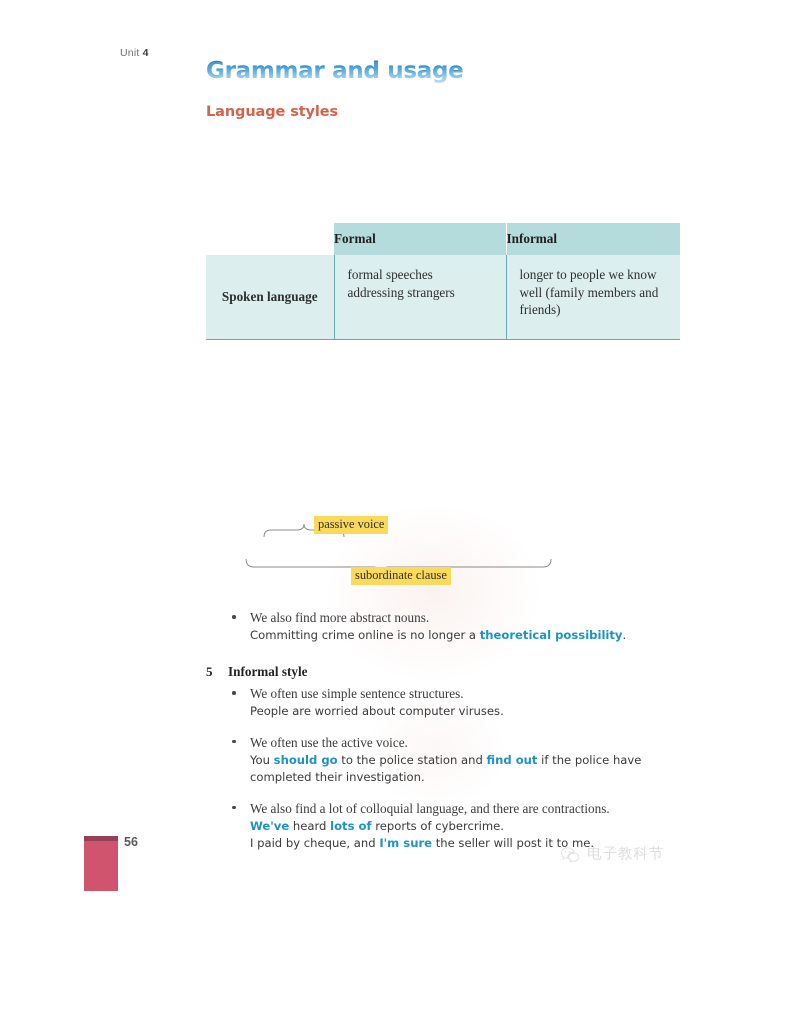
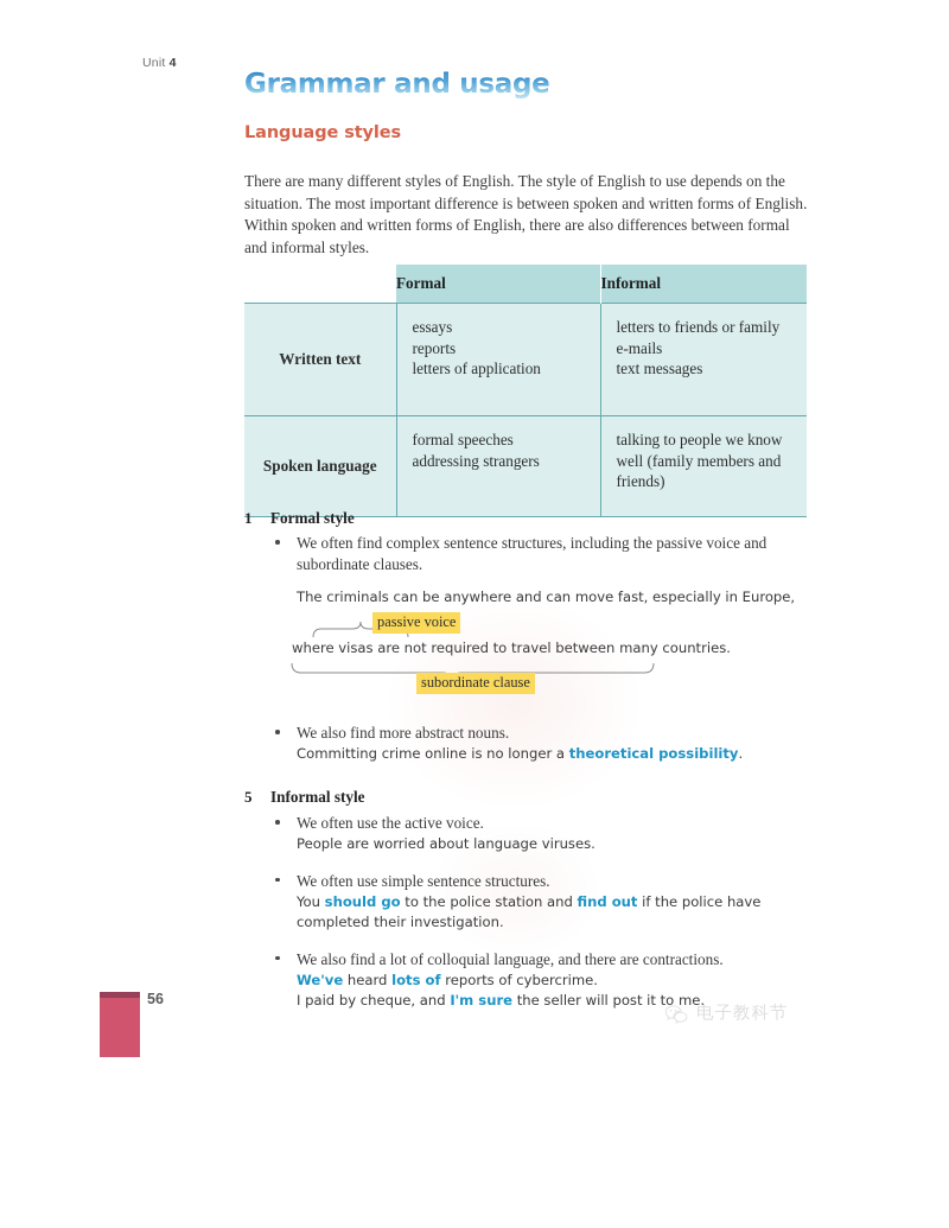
  Unit 4
  Grammar and usage
  Language styles
+ There are many different styles of English. The style of English to use depends on the situation. The most important difference is between spoken and written forms of English. Within spoken and written forms of English, there are also differences between formal and informal styles.
  	Formal	Informal
+ Written text	essaysreportsletters of application	letters to friends or familye-mailstext messages
- Spoken language	formal speechesaddressing strangers	longer to people we know well (family members and friends)
+ Spoken language	formal speechesaddressing strangers	talking to people we know well (family members and friends)
+ 1
+ Formal style
+ We often find complex sentence structures, including the passive voice and subordinate clauses.
+ The criminals can be anywhere and can move fast, especially in Europe,
+ where visas are not required to travel between many countries.
  passive voice
  subordinate clause
  We also find more abstract nouns.
  Committing crime online is no longer a theoretical possibility.
  5
  Informal style
- We often use simple sentence structures.
+ We often use the active voice.
- People are worried about computer viruses.
+ People are worried about language viruses.
- We often use the active voice.
+ We often use simple sentence structures.
  You should go to the police station and find out if the police have completed their investigation.
  We also find a lot of colloquial language, and there are contractions.
  We've heard lots of reports of cybercrime.
  I paid by cheque, and I'm sure the seller will post it to me.
  56
  电子教科节
